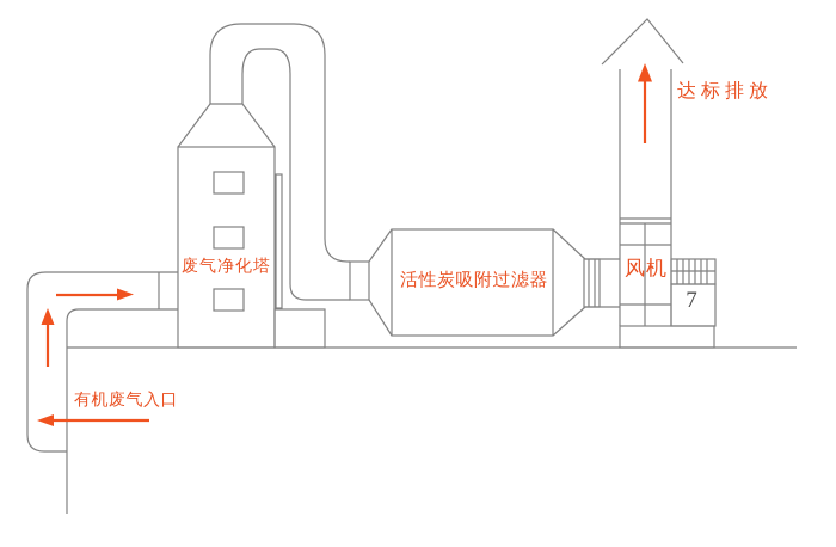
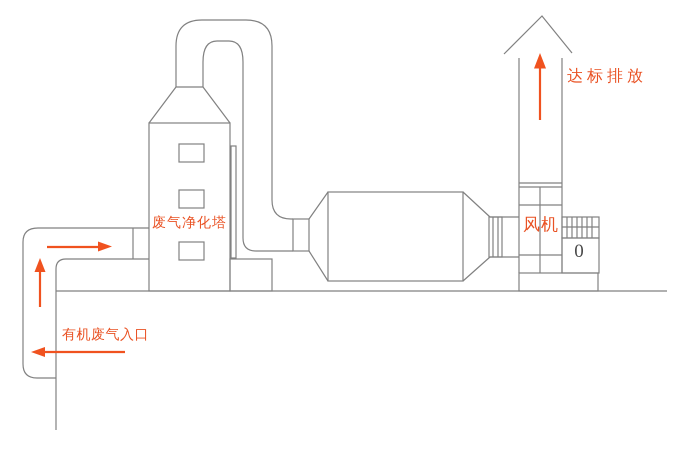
  有机废气入口
  废气净化塔
- 活性炭吸附过滤器
  风机
  达标排放
- 7
+ 0
